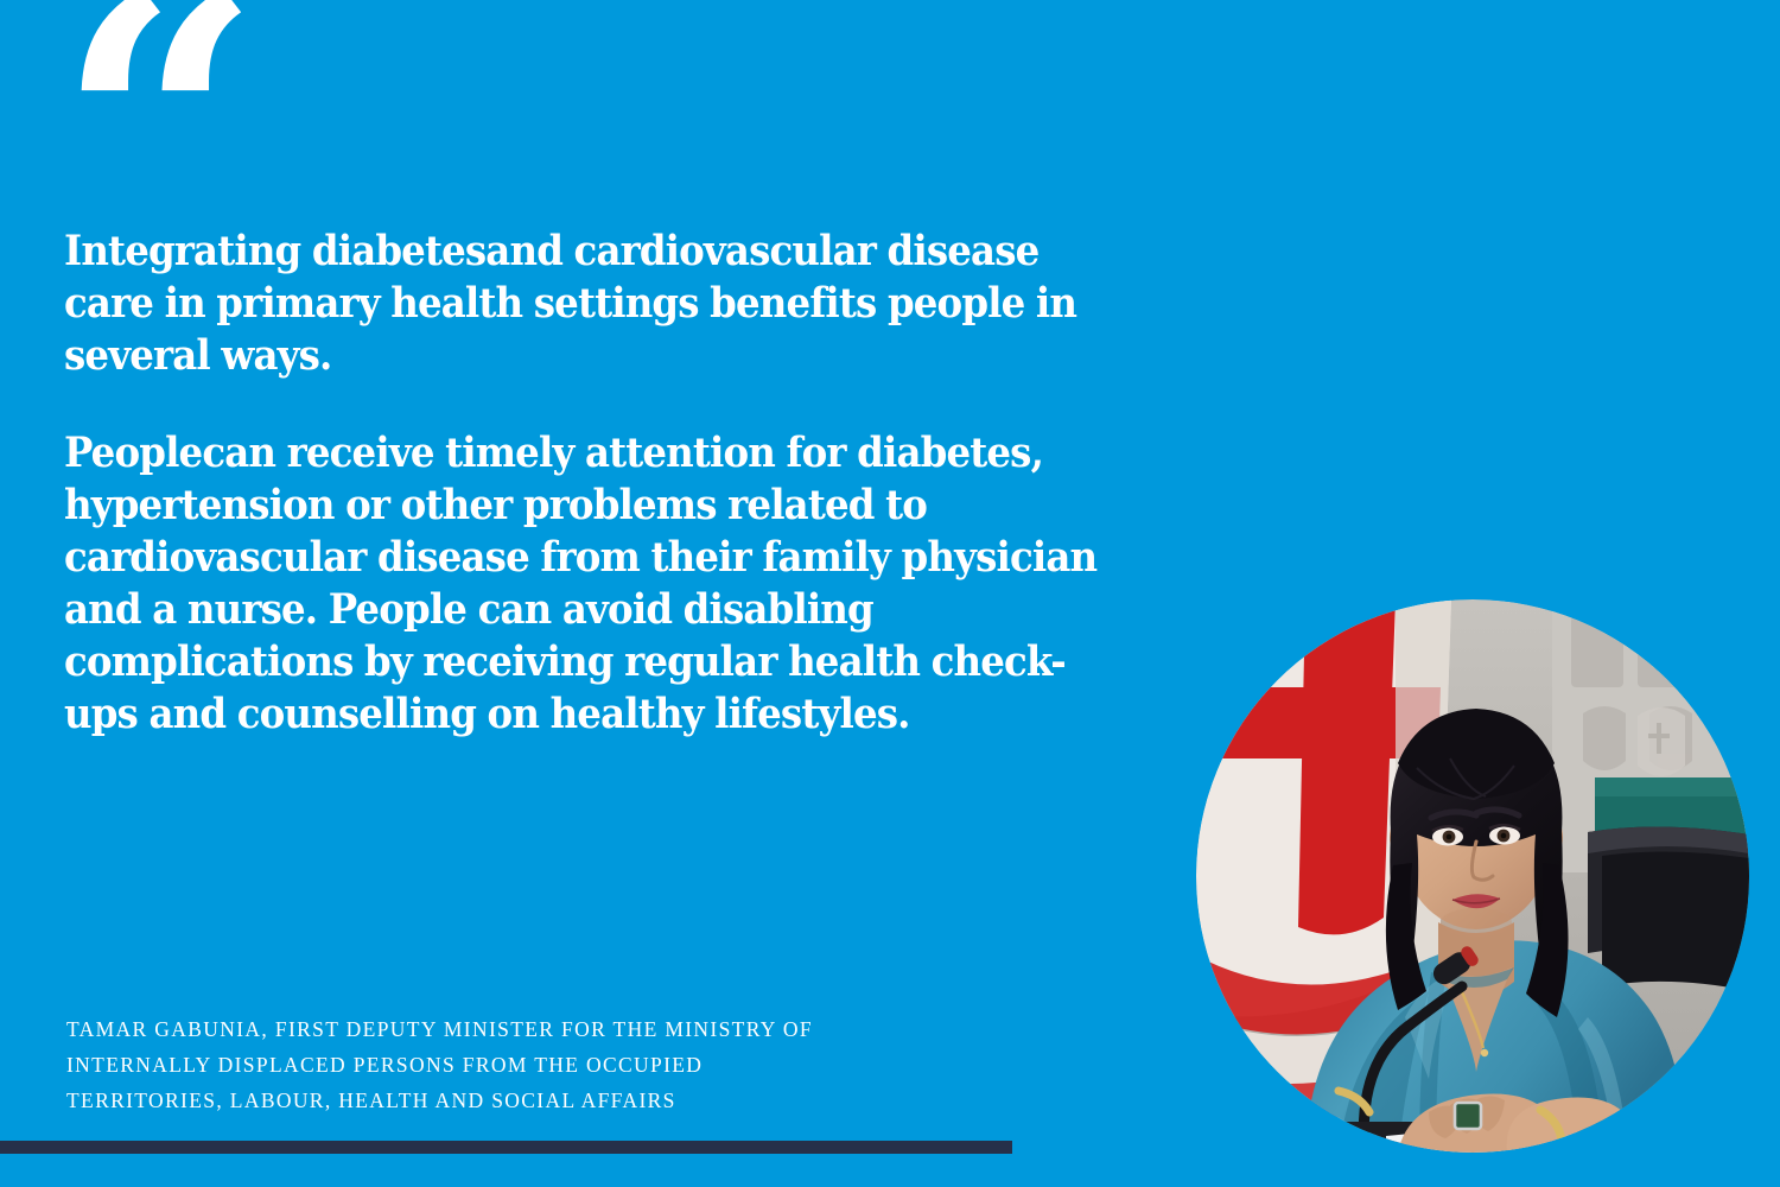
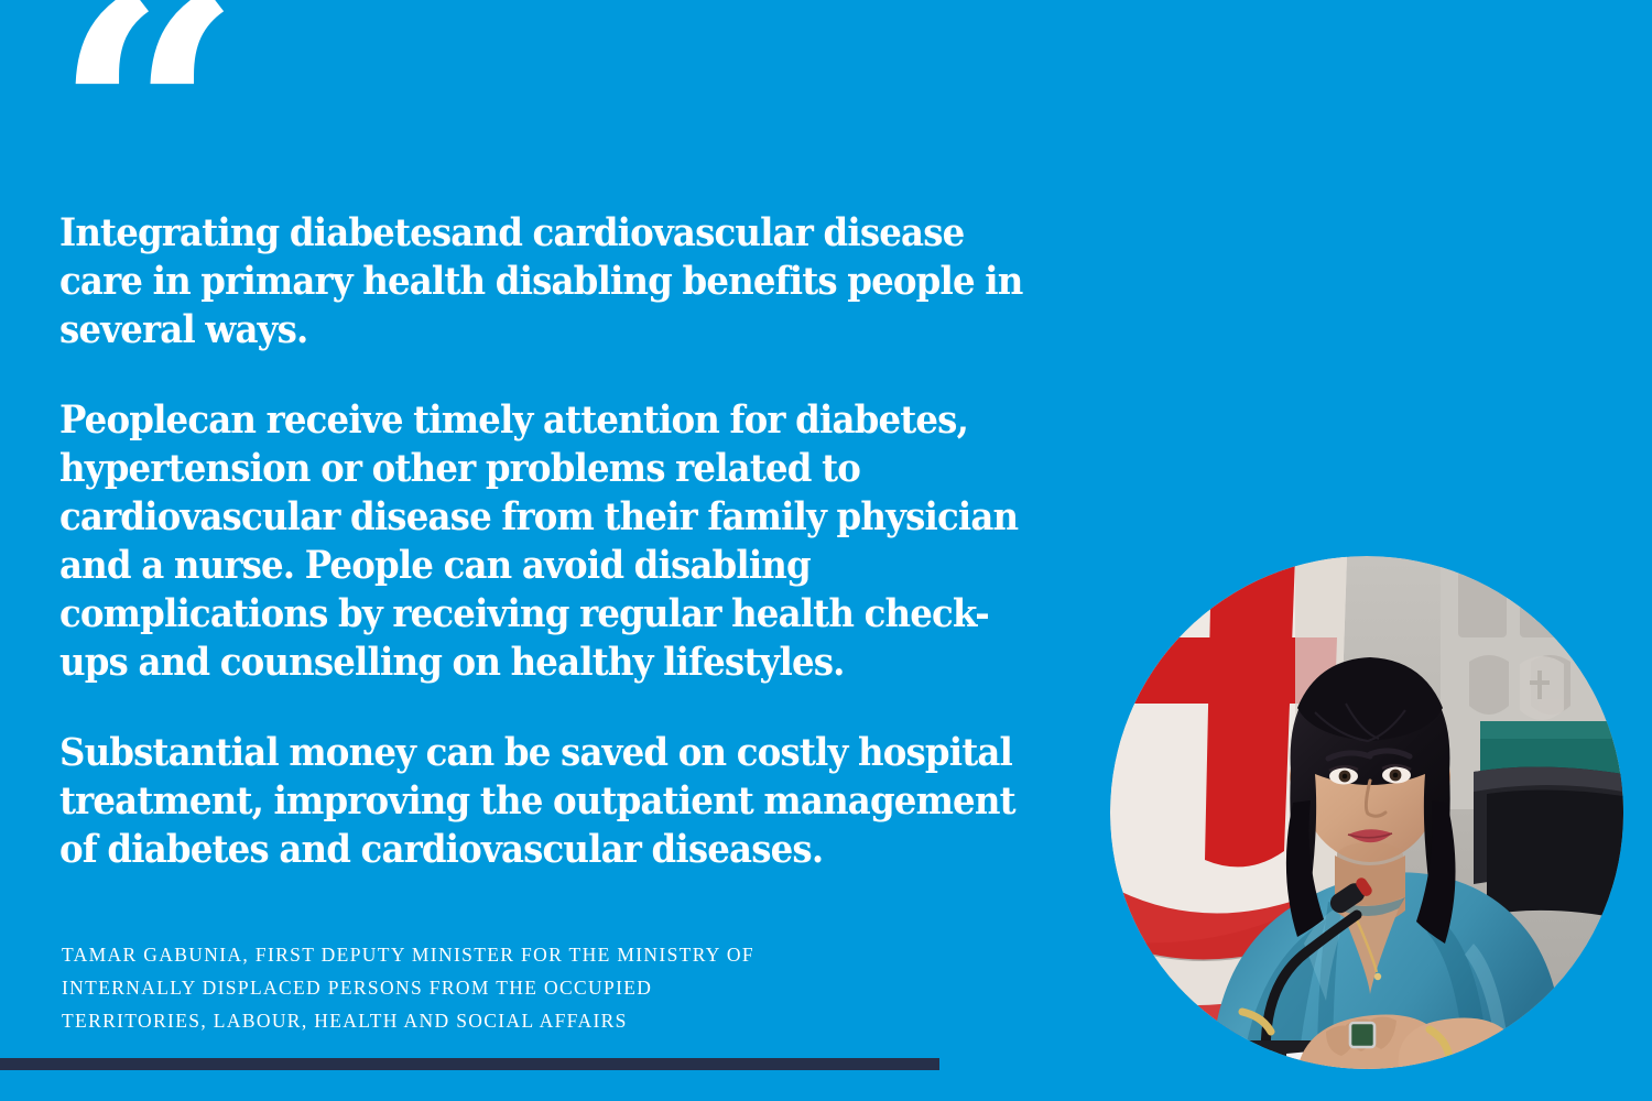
  “
- Integrating diabetesand cardiovascular disease care in primary health settings benefits people in several ways.
+ Integrating diabetesand cardiovascular disease care in primary health disabling benefits people in several ways.
  Peoplecan receive timely attention for diabetes, hypertension or other problems related to cardiovascular disease from their family physician and a nurse. People can avoid disabling complications by receiving regular health check-ups and counselling on healthy lifestyles.
+ Substantial money can be saved on costly hospital treatment, improving the outpatient management of diabetes and cardiovascular diseases.
  TAMAR GABUNIA, FIRST DEPUTY MINISTER FOR THE MINISTRY OF
  INTERNALLY DISPLACED PERSONS FROM THE OCCUPIED
  TERRITORIES, LABOUR, HEALTH AND SOCIAL AFFAIRS
